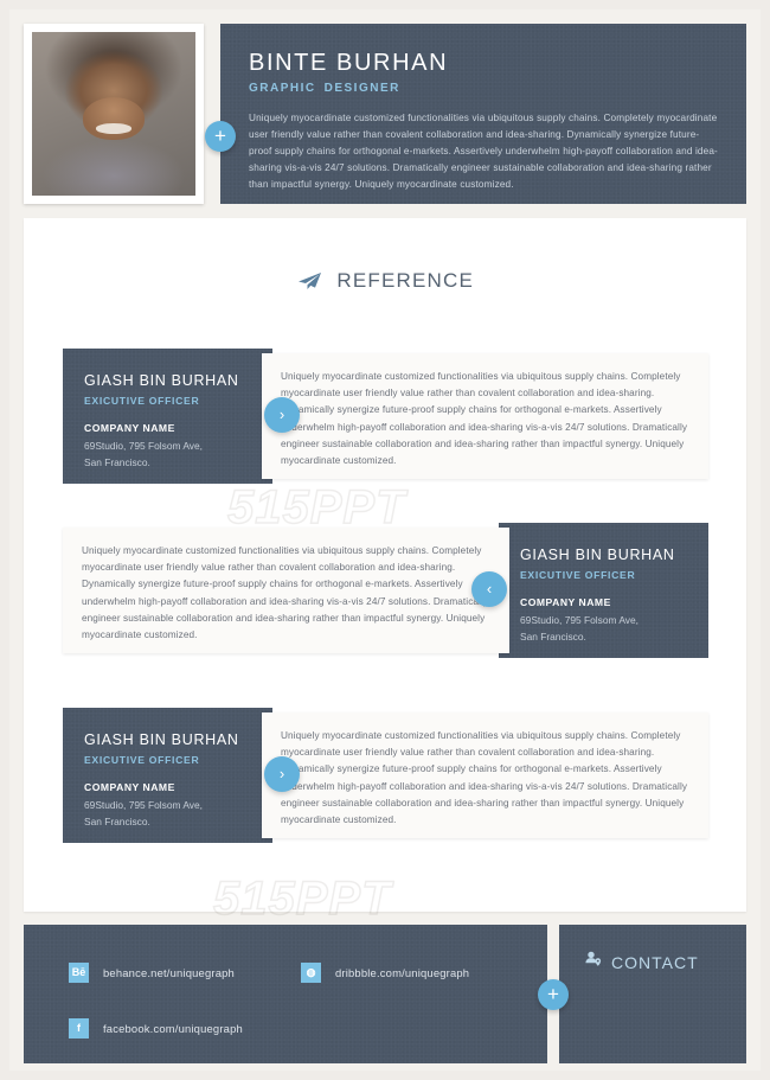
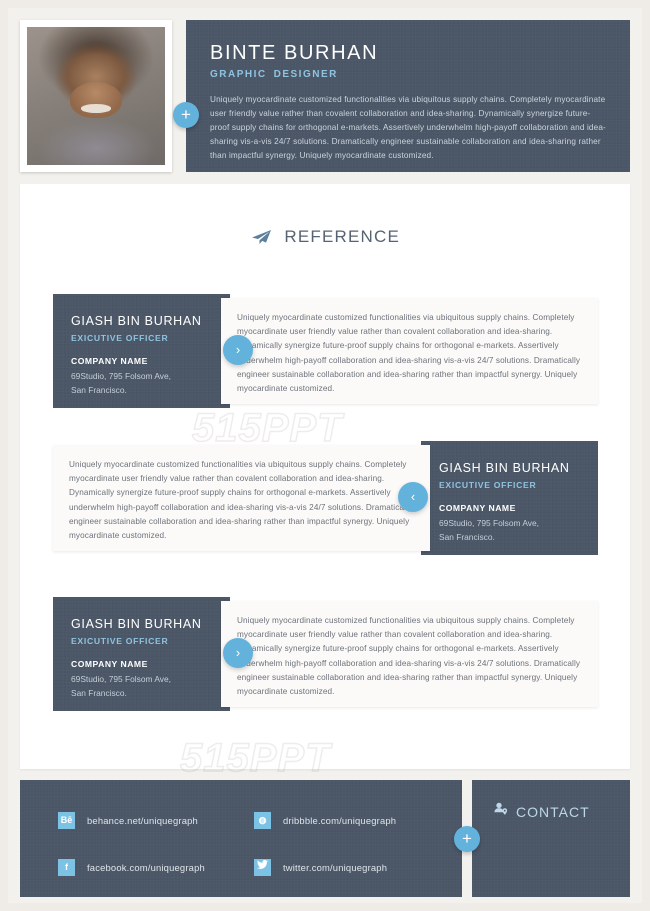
  +
  BINTE BURHAN
  GRAPHIC DESIGNER
  Uniquely myocardinate customized functionalities via ubiquitous supply chains. Completely myocardinate user friendly value rather than covalent collaboration and idea-sharing. Dynamically synergize future-proof supply chains for orthogonal e-markets. Assertively underwhelm high-payoff collaboration and idea-sharing vis-a-vis 24/7 solutions. Dramatically engineer sustainable collaboration and idea-sharing rather than impactful synergy. Uniquely myocardinate customized.
  REFERENCE
  515PPT
  GIASH BIN BURHAN
  EXICUTIVE OFFICER
  COMPANY NAME
  69Studio, 795 Folsom Ave,
  San Francisco.
  ›
  Uniquely myocardinate customized functionalities via ubiquitous supply chains. Completely myocardinate user friendly value rather than covalent collaboration and idea-sharing. amically synergize future-proof supply chains for orthogonal e-markets. Assertively erwhelm high-payoff collaboration and idea-sharing vis-a-vis 24/7 solutions. Dramatically engineer sustainable collaboration and idea-sharing rather than impactful synergy. Uniquely myocardinate customized.
  GIASH BIN BURHAN
  EXICUTIVE OFFICER
  COMPANY NAME
  69Studio, 795 Folsom Ave,
  San Francisco.
  ‹
  Uniquely myocardinate customized functionalities via ubiquitous supply chains. Completely myocardinate user friendly value rather than covalent collaboration and idea-sharing. Dynamically synergize future-proof supply chains for orthogonal e-markets. Assertively underwhelm high-payoff collaboration and idea-sharing vis-a-vis 24/7 solutions. Dramatic engineer sustainable collaboration and idea-sharing rather than impactful synergy. Uniquely myocardinate customized.
  GIASH BIN BURHAN
  EXICUTIVE OFFICER
  COMPANY NAME
  69Studio, 795 Folsom Ave,
  San Francisco.
  ›
  Uniquely myocardinate customized functionalities via ubiquitous supply chains. Completely myocardinate user friendly value rather than covalent collaboration and idea-sharing. amically synergize future-proof supply chains for orthogonal e-markets. Assertively erwhelm high-payoff collaboration and idea-sharing vis-a-vis 24/7 solutions. Dramatically engineer sustainable collaboration and idea-sharing rather than impactful synergy. Uniquely myocardinate customized.
  515PPT
  Bē
  behance.net/uniquegraph
  ◍
  dribbble.com/uniquegraph
  f
  facebook.com/uniquegraph
+ twitter.com/uniquegraph
  +
  CONTACT
